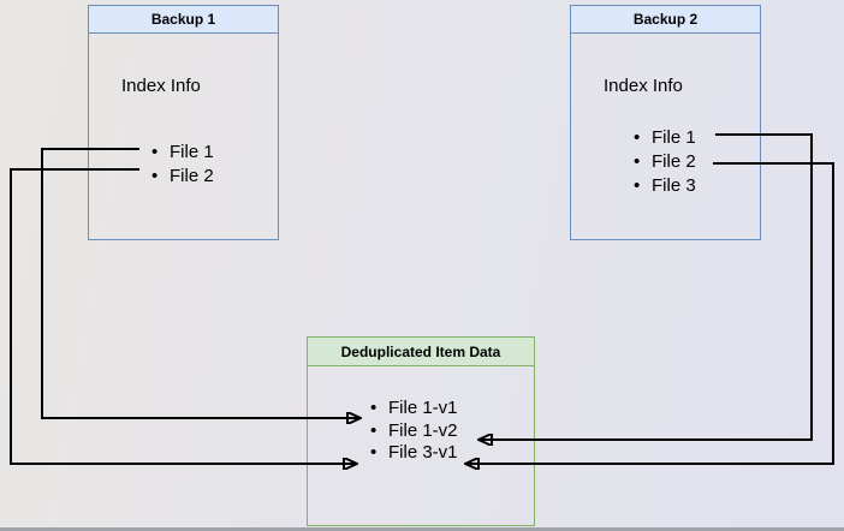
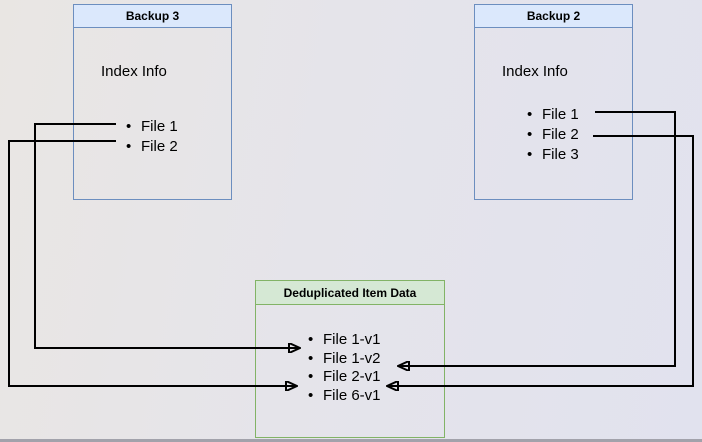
- Backup 1
+ Backup 3
  Index Info
  File 1
  File 2
  Backup 2
  Index Info
  File 1
  File 2
  File 3
  Deduplicated Item Data
  File 1-v1
  File 1-v2
+ File 2-v1
- File 3-v1
+ File 6-v1
